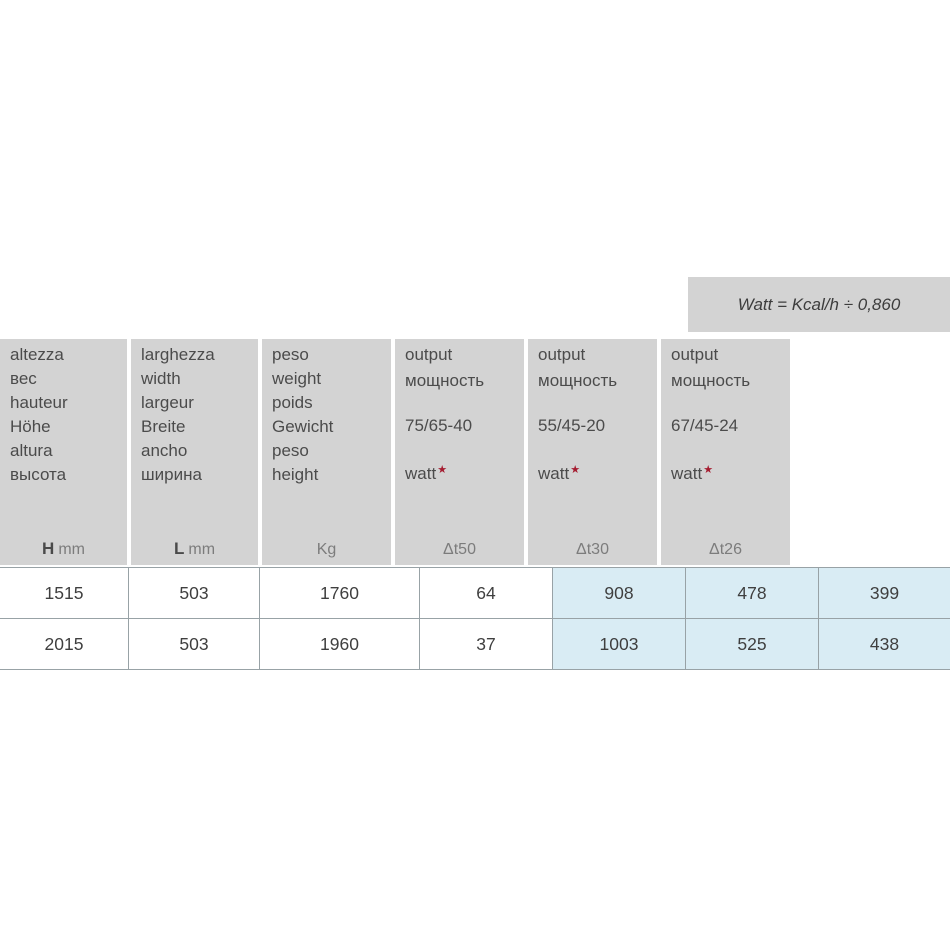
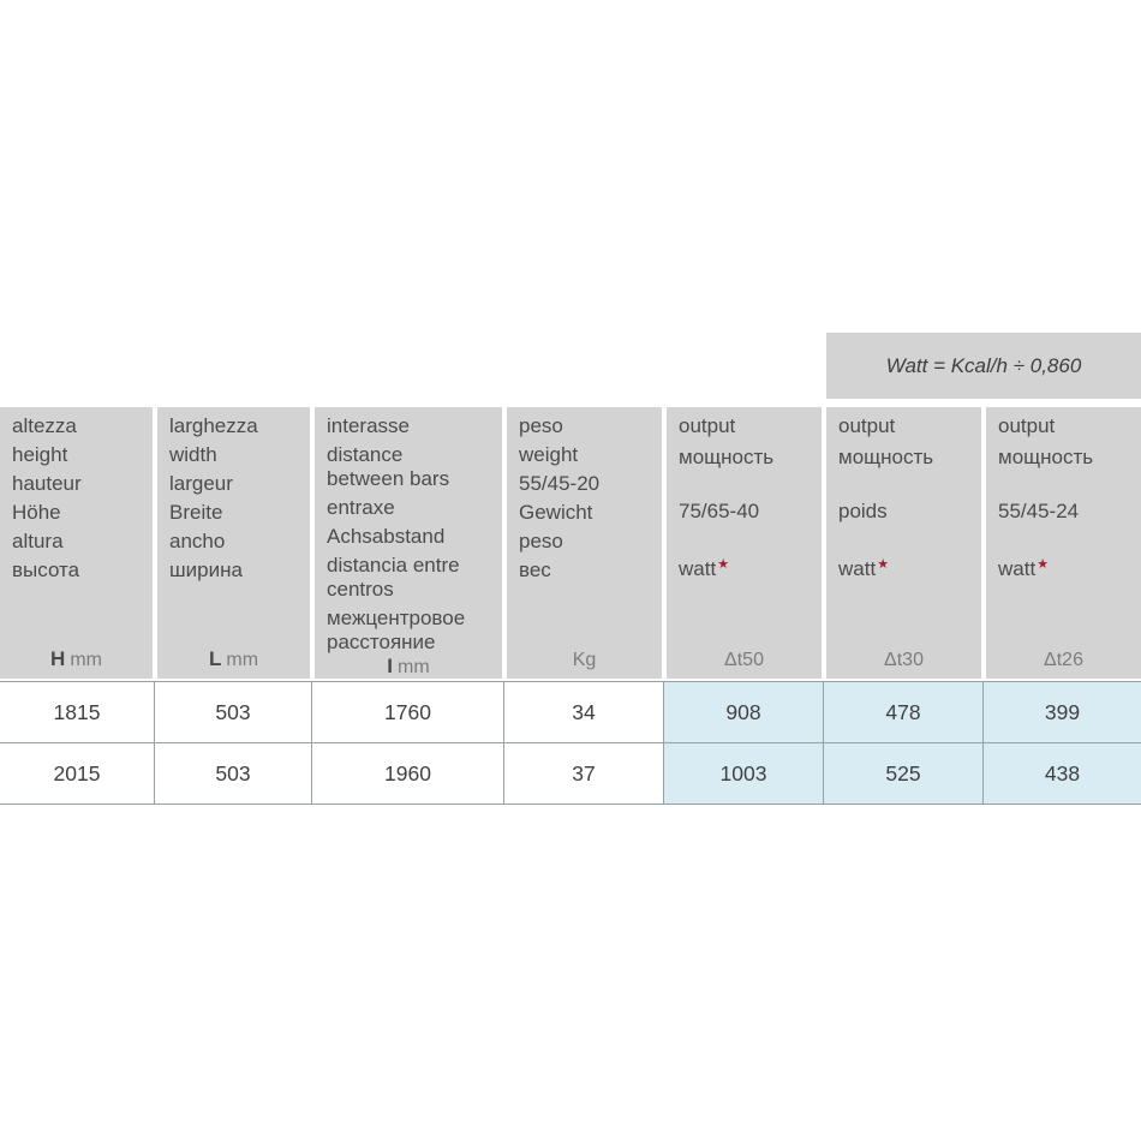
  Watt = Kcal/h ÷ 0,860
  altezza
- вес
+ height
  hauteur
  Höhe
  altura
  высота
  H mm
  larghezza
  width
  largeur
  Breite
  ancho
  ширина
  L mm
+ interasse
+ distance
+ between bars
+ entraxe
+ Achsabstand
+ distancia entre
+ centros
+ межцентровое
+ расстояние
+ I mm
  peso
  weight
- poids
+ 55/45-20
  Gewicht
  peso
- height
+ вес
  Kg
  output
  мощность
  75/65-40
  watt★
  Δt50
  output
  мощность
- 55/45-20
+ poids
  watt★
  Δt30
  output
  мощность
- 67/45-24
+ 55/45-24
  watt★
  Δt26
- 1515
+ 1815
  503
  1760
- 64
+ 34
  908
  478
  399
  2015
  503
  1960
  37
  1003
  525
  438
